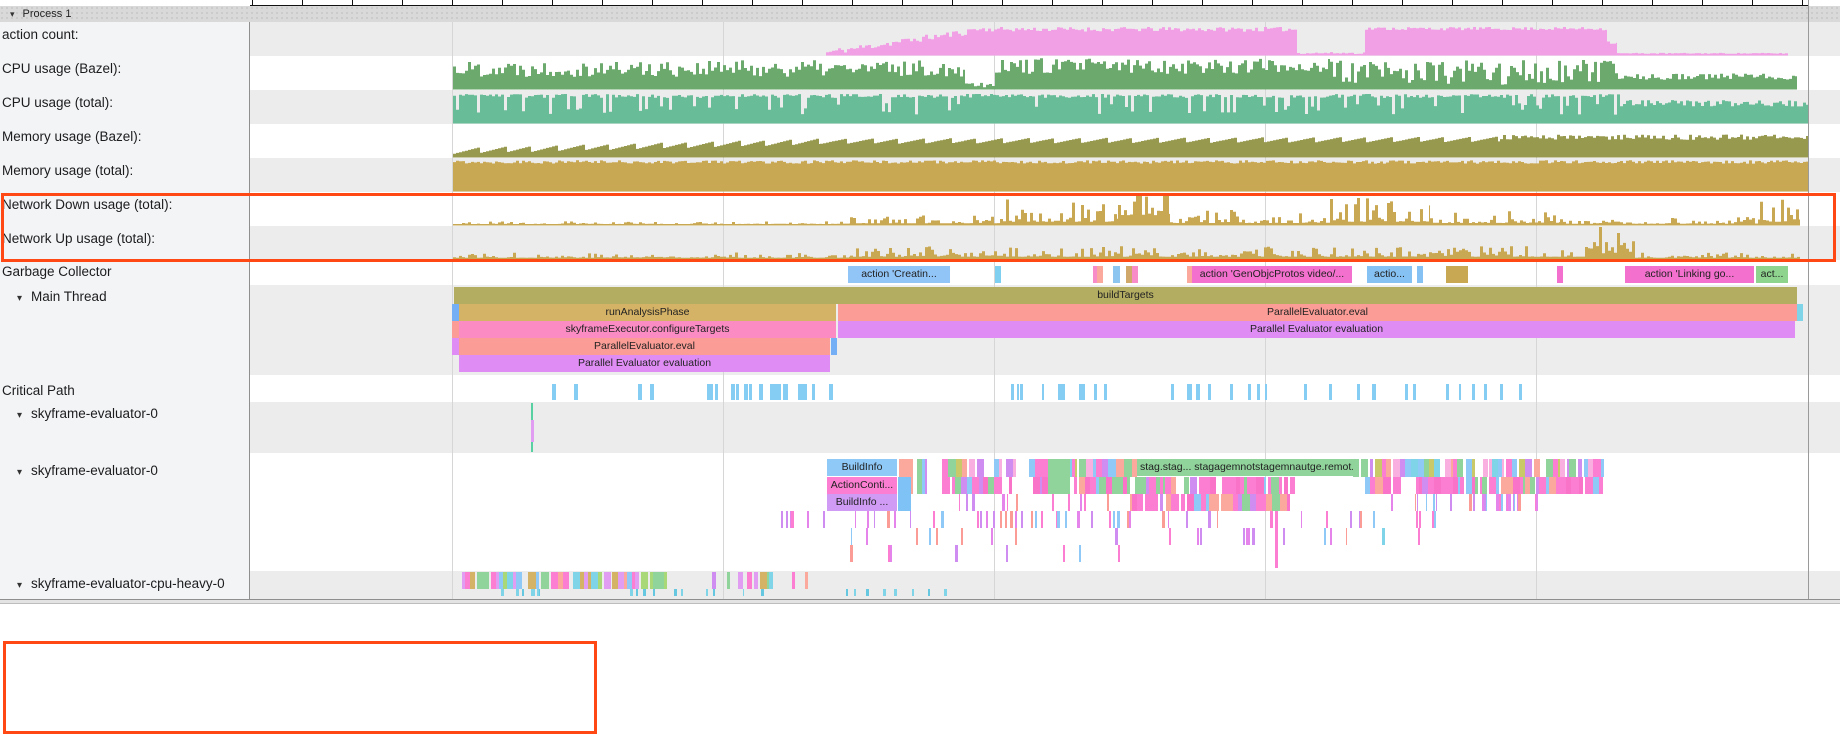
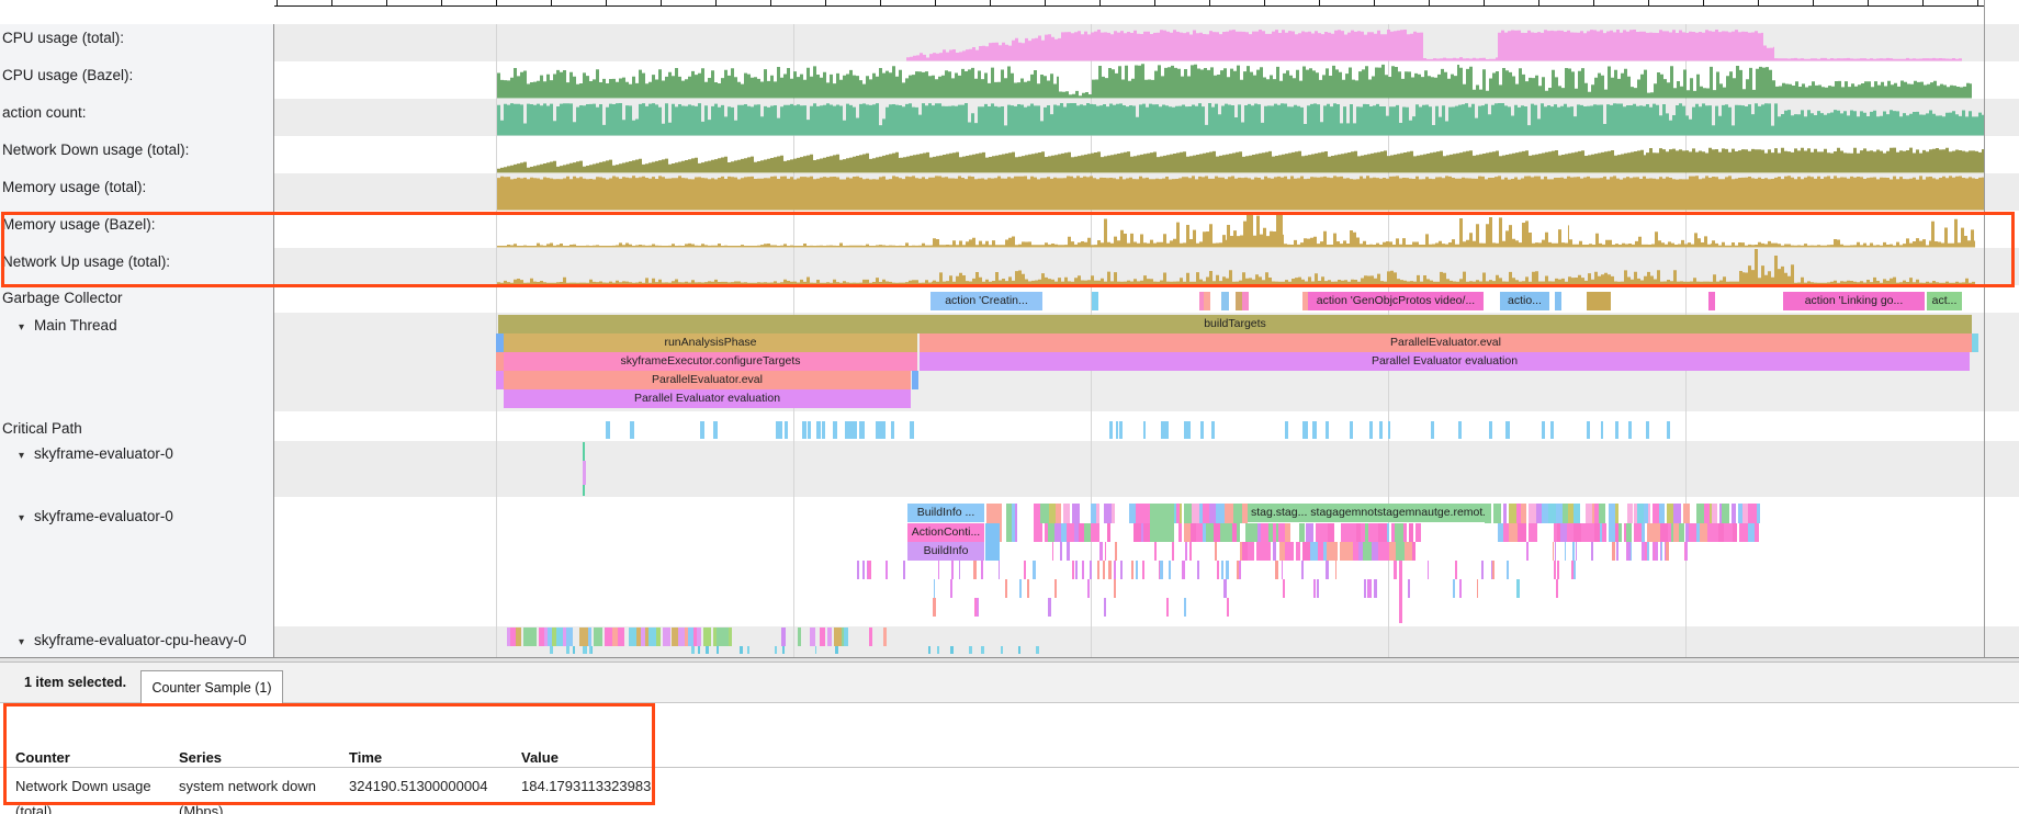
- ▾
- Process 1
- action count:
+ CPU usage (total):
  CPU usage (Bazel):
- CPU usage (total):
+ action count:
- Memory usage (Bazel):
+ Network Down usage (total):
  Memory usage (total):
- Network Down usage (total):
+ Memory usage (Bazel):
  Network Up usage (total):
  Garbage Collector
  ▾ Main Thread
  Critical Path
  ▾ skyframe-evaluator-0
  ▾ skyframe-evaluator-0
  ▾ skyframe-evaluator-cpu-heavy-0
  action 'Creatin...
  action 'GenObjcProtos video/...
  actio...
  action 'Linking go...
  act...
  buildTargets
  runAnalysisPhase
  ParallelEvaluator.eval
  skyframeExecutor.configureTargets
  Parallel Evaluator evaluation
  ParallelEvaluator.eval
  Parallel Evaluator evaluation
- BuildInfo
+ BuildInfo ...
  ActionConti...
- BuildInfo ...
+ BuildInfo
  stag.stag... stagagemnotstagemnautge.remot.
+ 1 item selected.
+ Counter Sample (1)
+ Counter
+ Series
+ Time
+ Value
+ Network Down usage (total)
+ system network down (Mbps)
+ 324190.51300000004
+ 184.1793113323983
